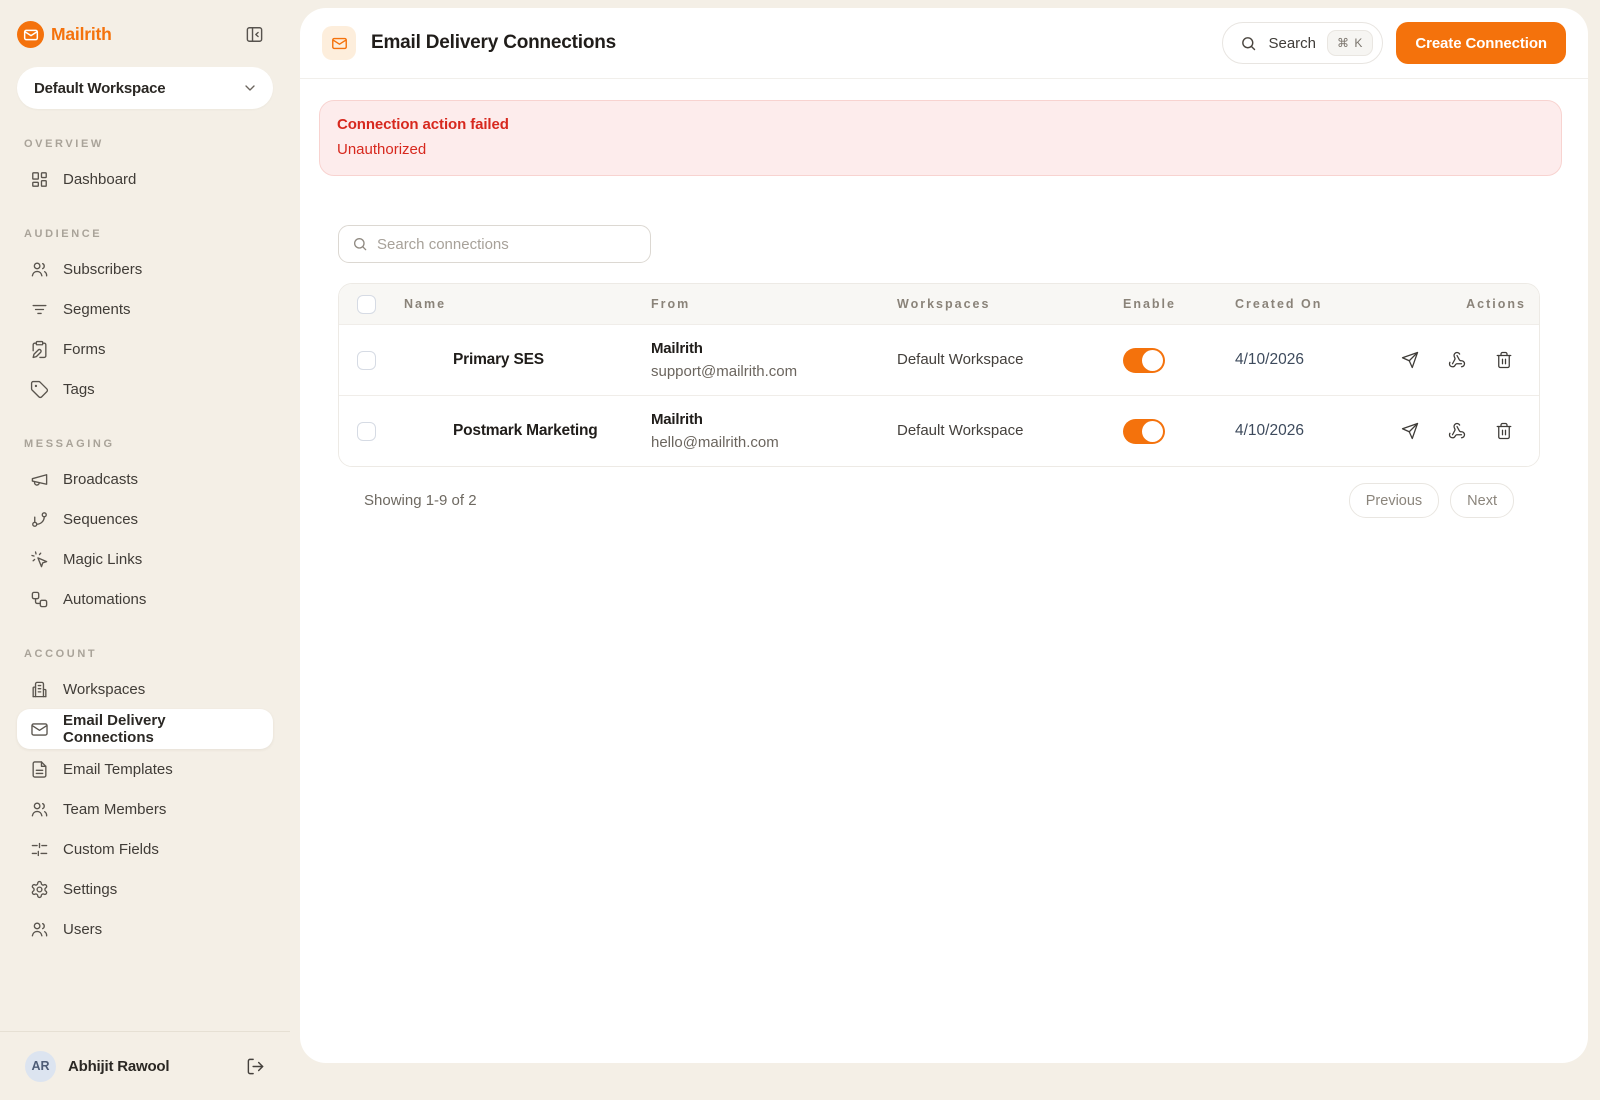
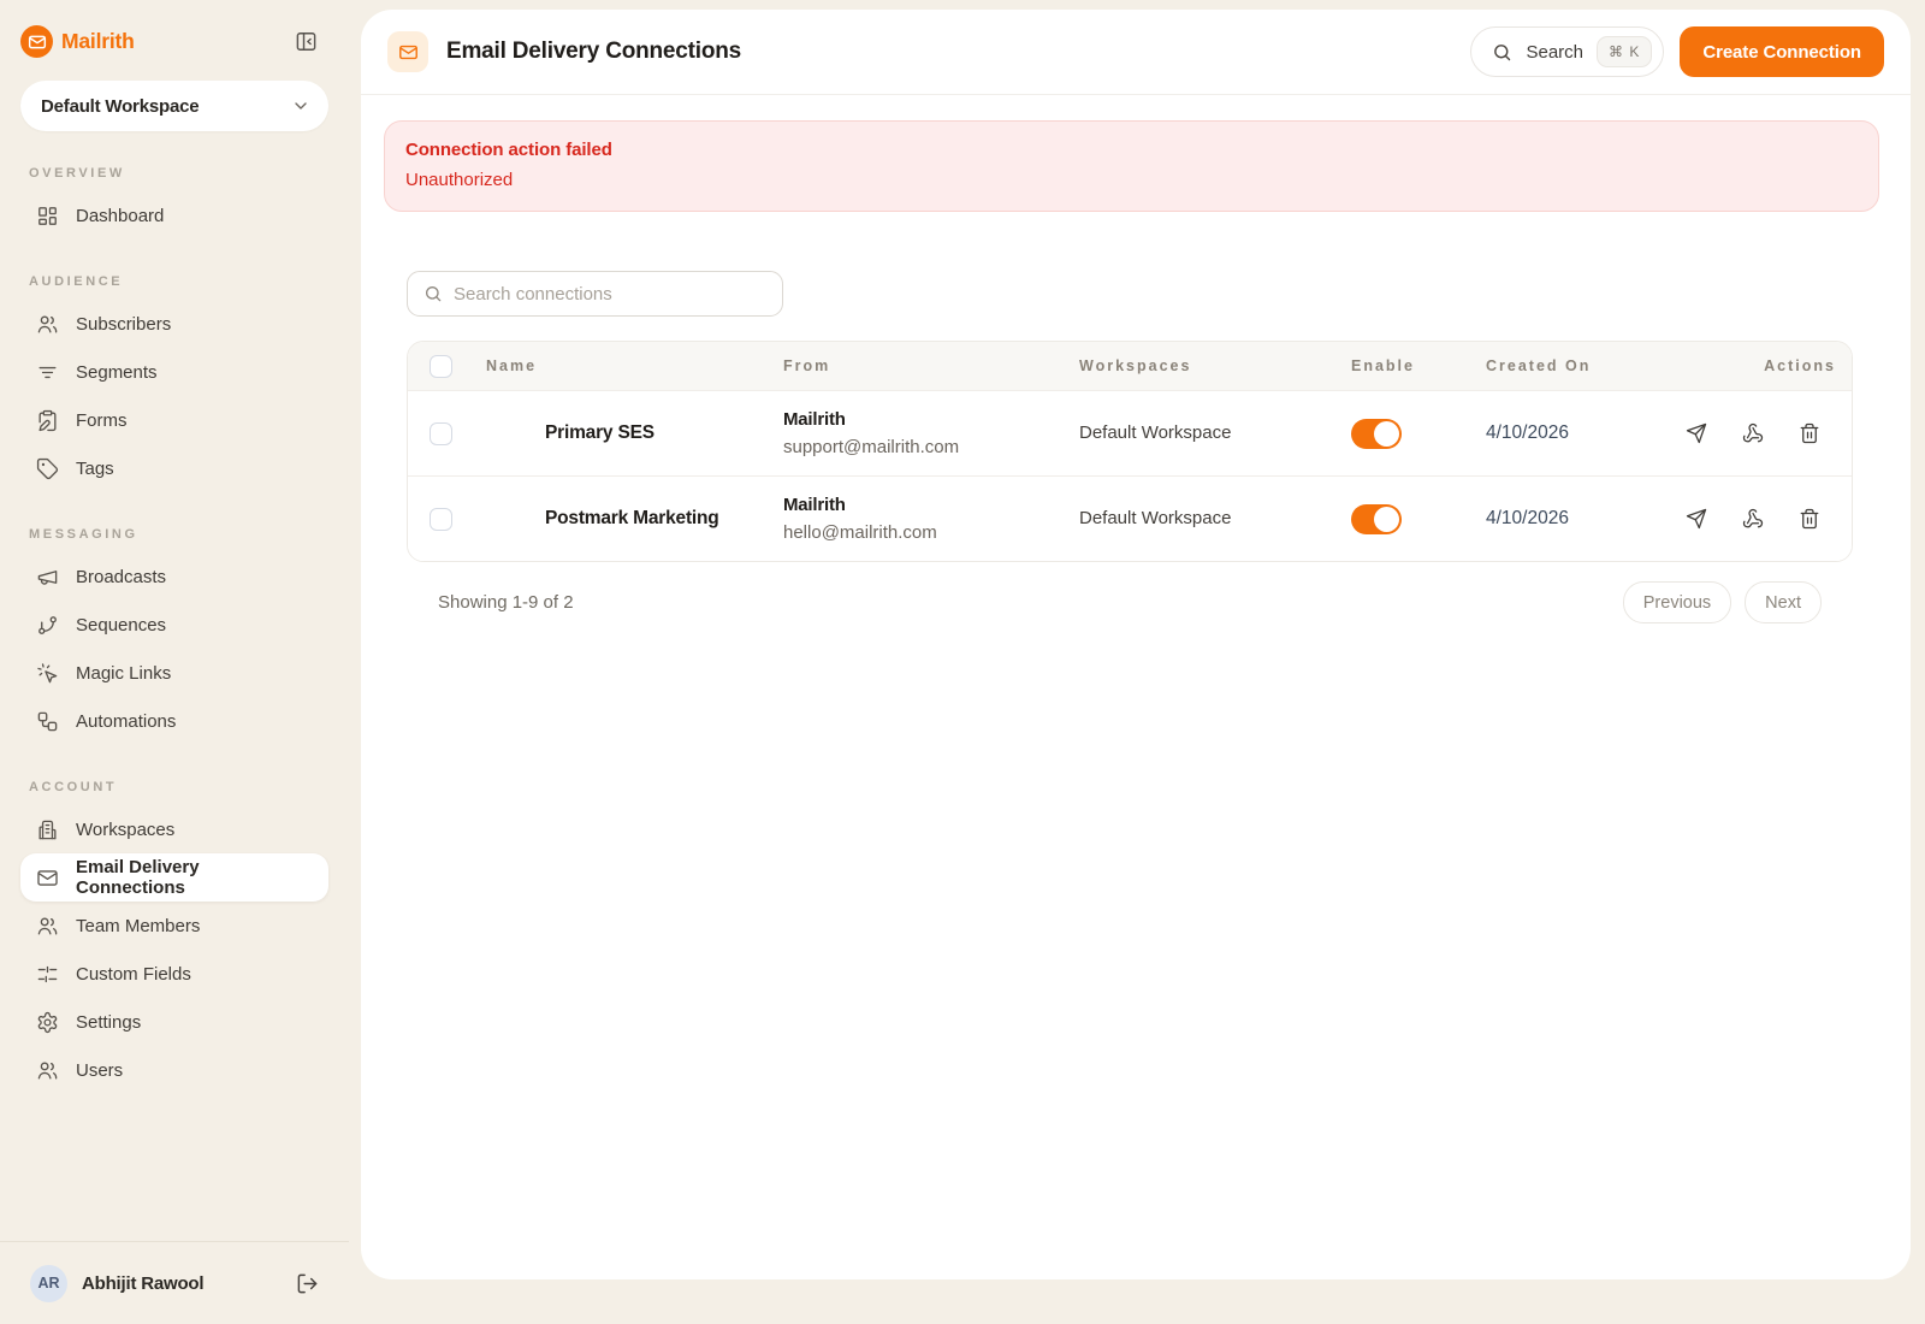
  Mailrith
  Default Workspace
  OVERVIEW
  Dashboard
  AUDIENCE
  Subscribers
  Segments
  Forms
  Tags
  MESSAGING
  Broadcasts
  Sequences
  Magic Links
  Automations
  ACCOUNT
  Workspaces
  Email Delivery Connections
- Email Templates
  Team Members
  Custom Fields
  Settings
  Users
  AR
  Abhijit Rawool
  Email Delivery Connections
  Search
  ⌘ K
  Create Connection
  Connection action failed
  Unauthorized
  Search connections
  Name
  From
  Workspaces
  Enable
  Created On
  Actions
  Primary SES
  Mailrith
  support@mailrith.com
  Default Workspace
  4/10/2026
  Postmark Marketing
  Mailrith
  hello@mailrith.com
  Default Workspace
  4/10/2026
  Showing 1-9 of 2
  Previous
  Next
